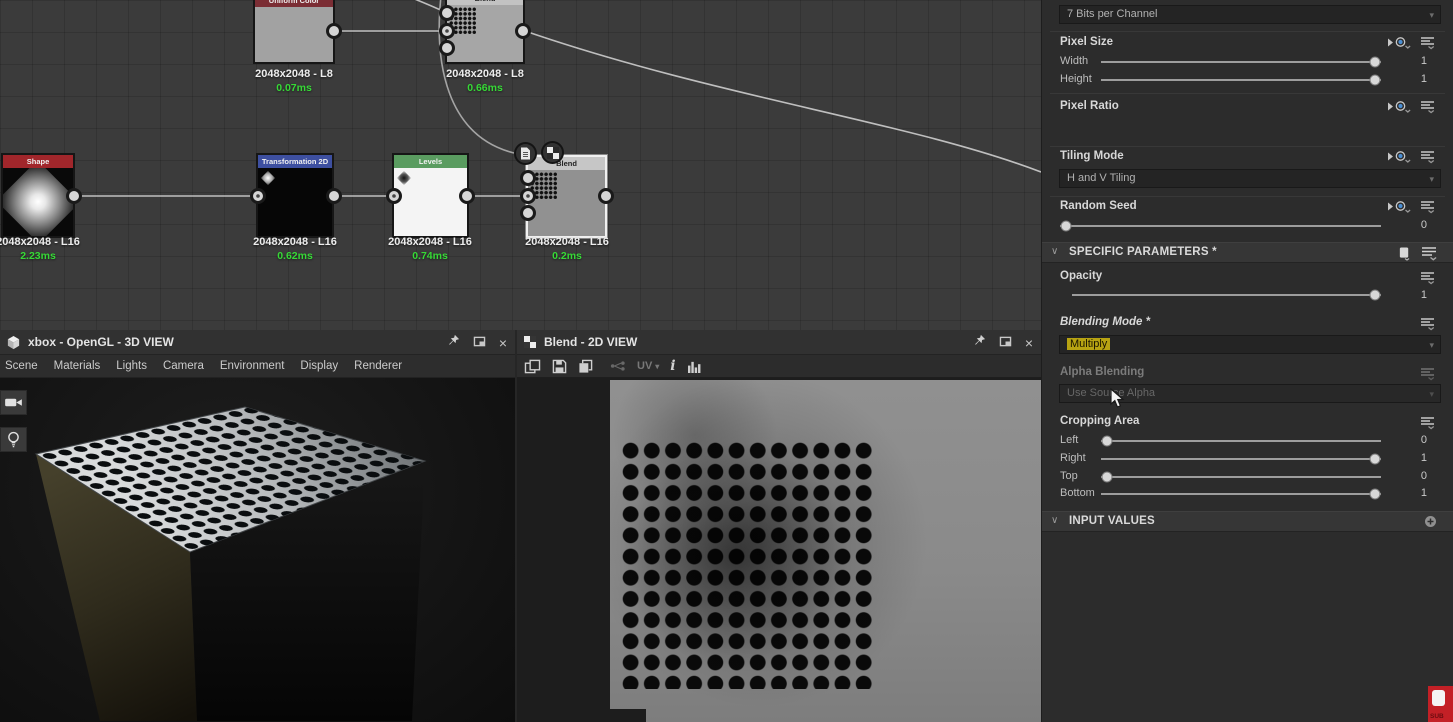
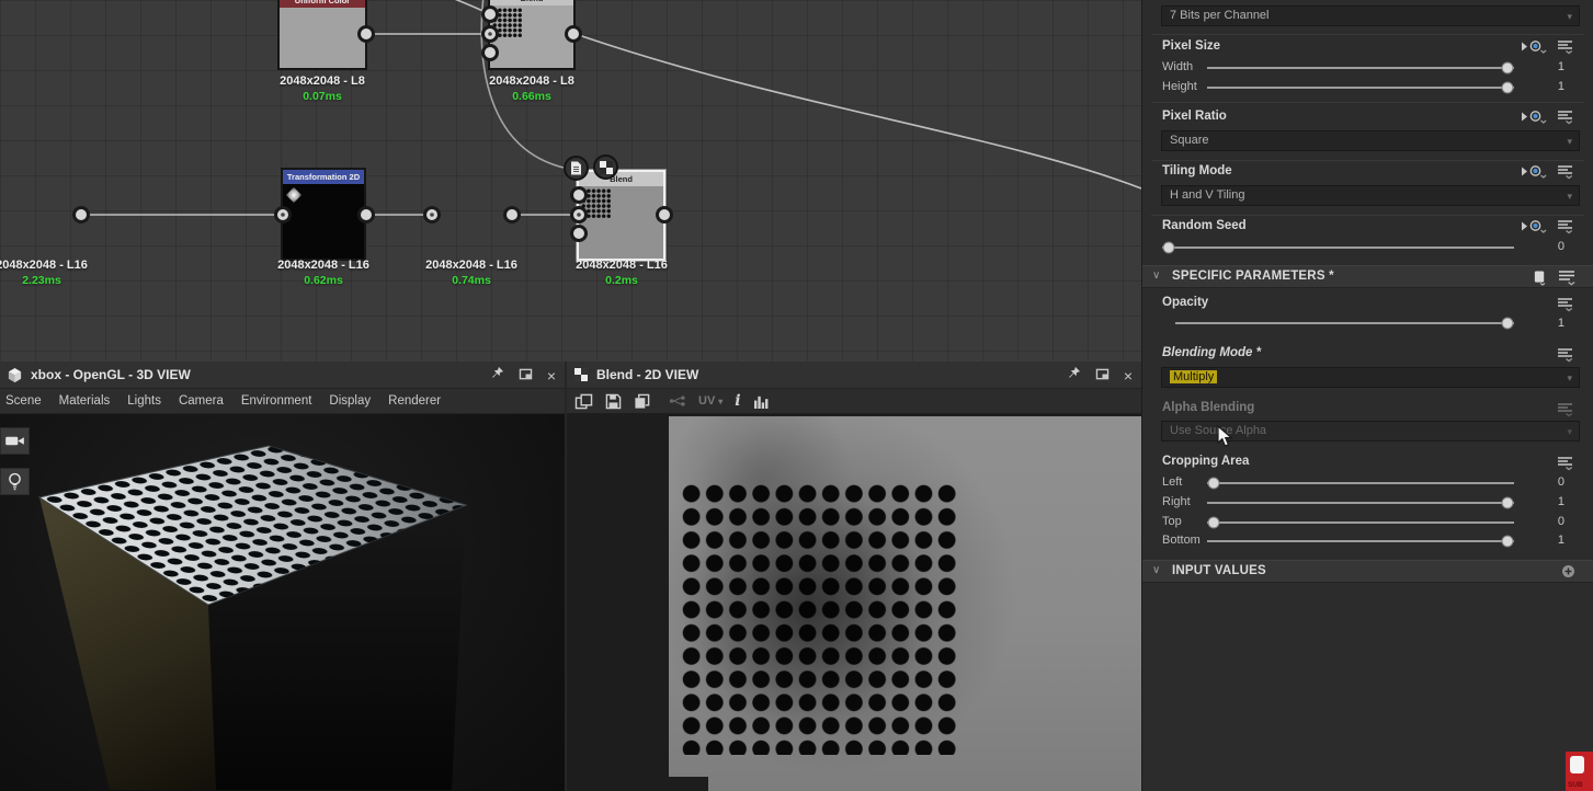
  Uniform Color
  2048x2048 - L8
  0.07ms
  2048x2048 - L8
  0.66ms
- Shape
  048x2048 - L16
  2.23ms
  Transformation 2D
  2048x2048 - L16
  0.62ms
- Levels
  2048x2048 - L16
  0.74ms
  Blend
  2048x2048 - L16
  0.2ms
  xbox - OpenGL - 3D VIEW
  ×
  Scene
  Materials
  Lights
  Camera
  Environment
  Display
  Renderer
  Blend - 2D VIEW
  ×
  UV
  ▾
  i
  7 Bits per Channel
  Pixel Size
  Width
  1
  Height
  1
  Pixel Ratio
+ Square
  Tiling Mode
  H and V Tiling
  Random Seed
  0
  ∨
  SPECIFIC PARAMETERS *
  Opacity
  1
  Blending Mode *
  Multiply
  Alpha Blending
  Use Soue Alpha
  Cropping Area
  Left
  0
  Right
  1
  Top
  0
  Bottom
  1
  ∨
  INPUT VALUES
